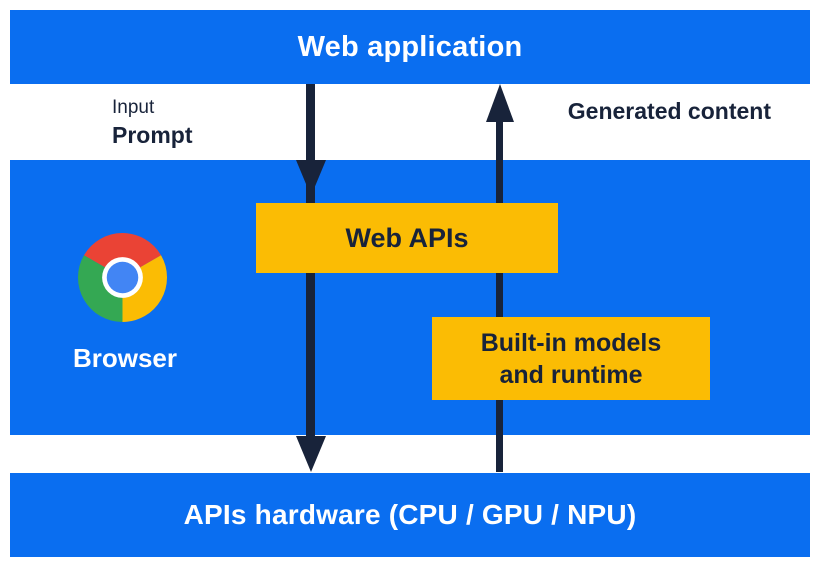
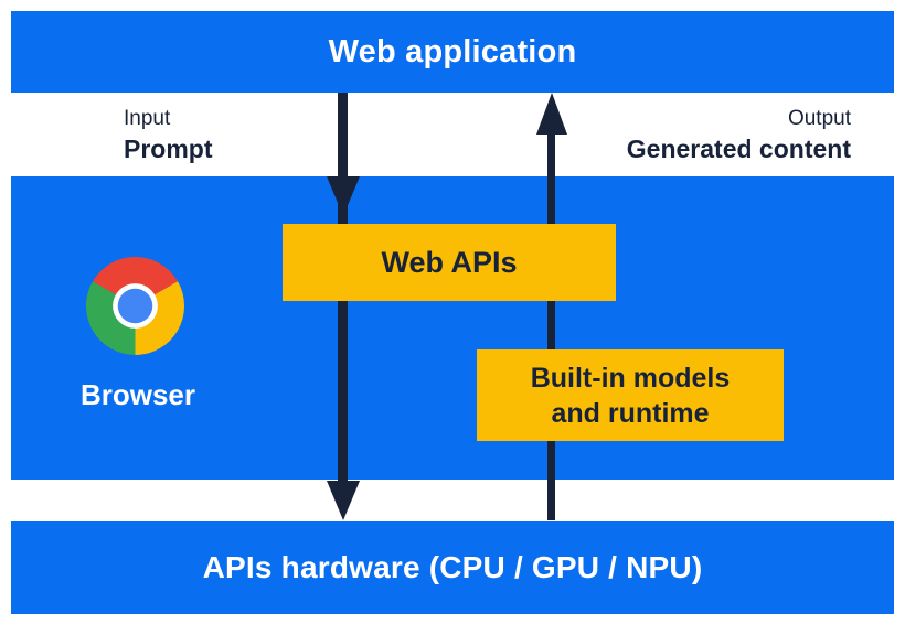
  Web application
  Input
  Prompt
+ Output
  Generated content
  Browser
  Web APIs
  Built-in models
  and runtime
  APIs hardware (CPU / GPU / NPU)
